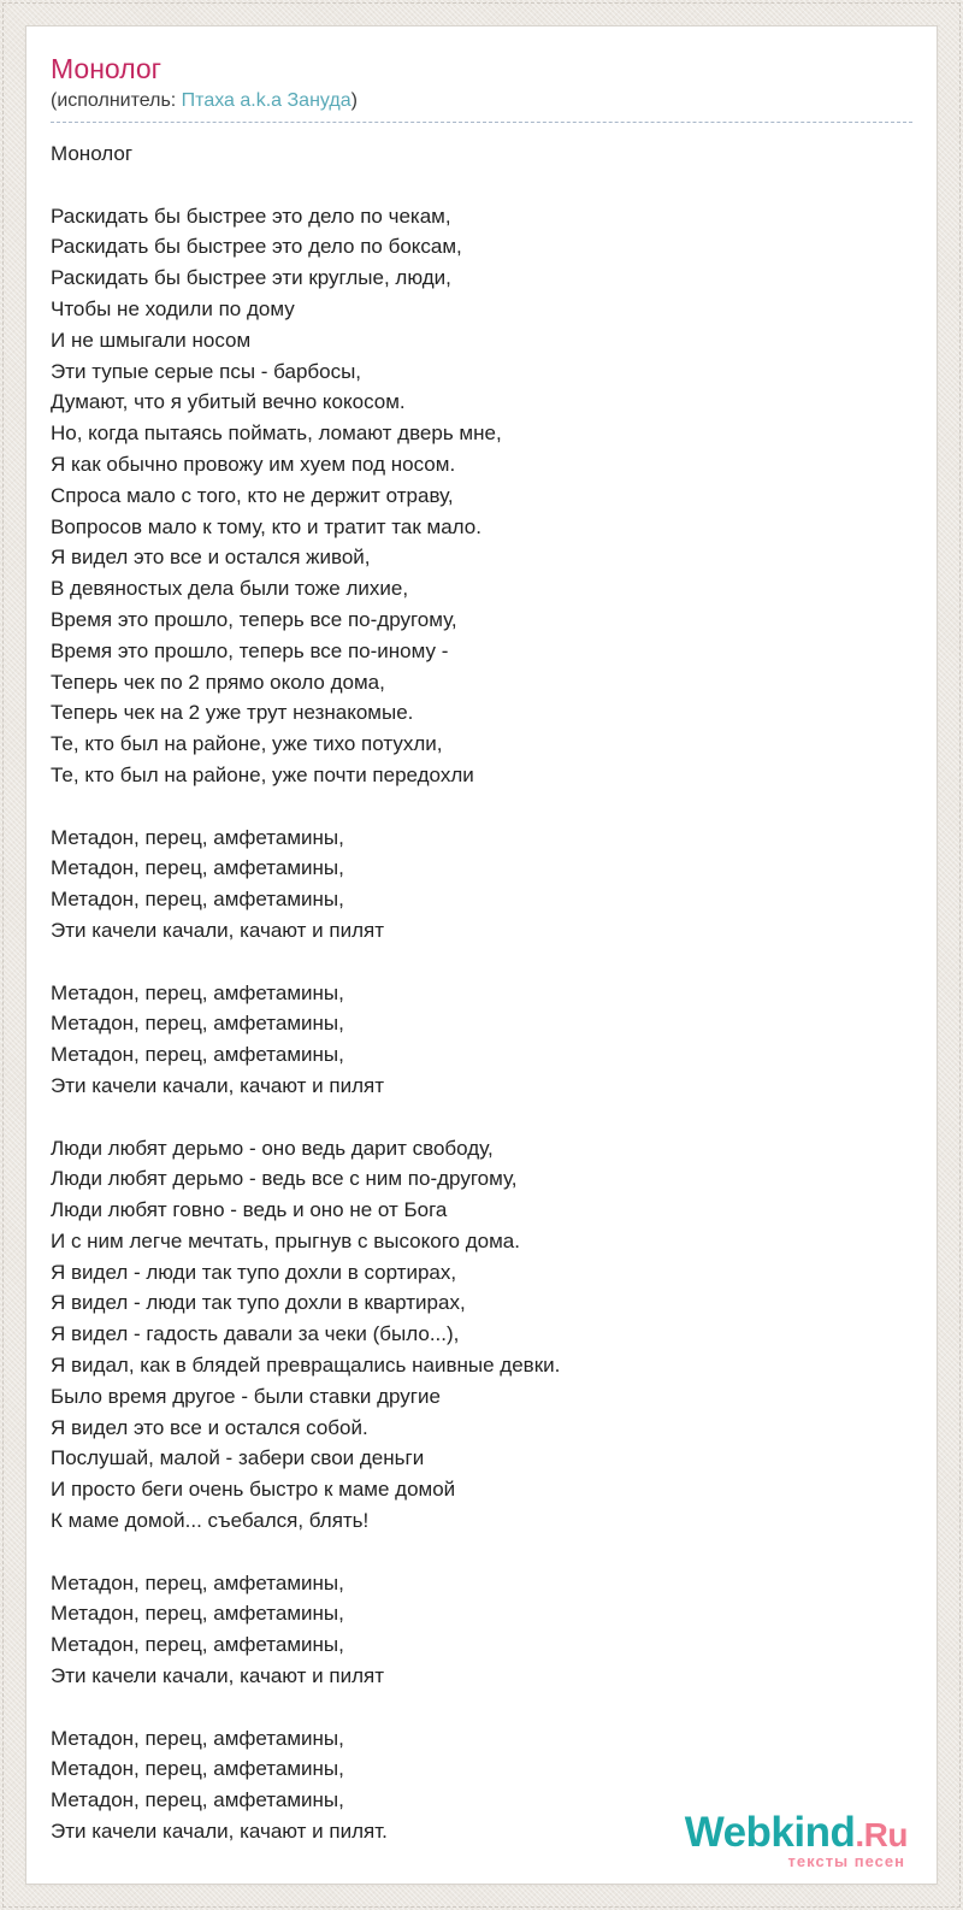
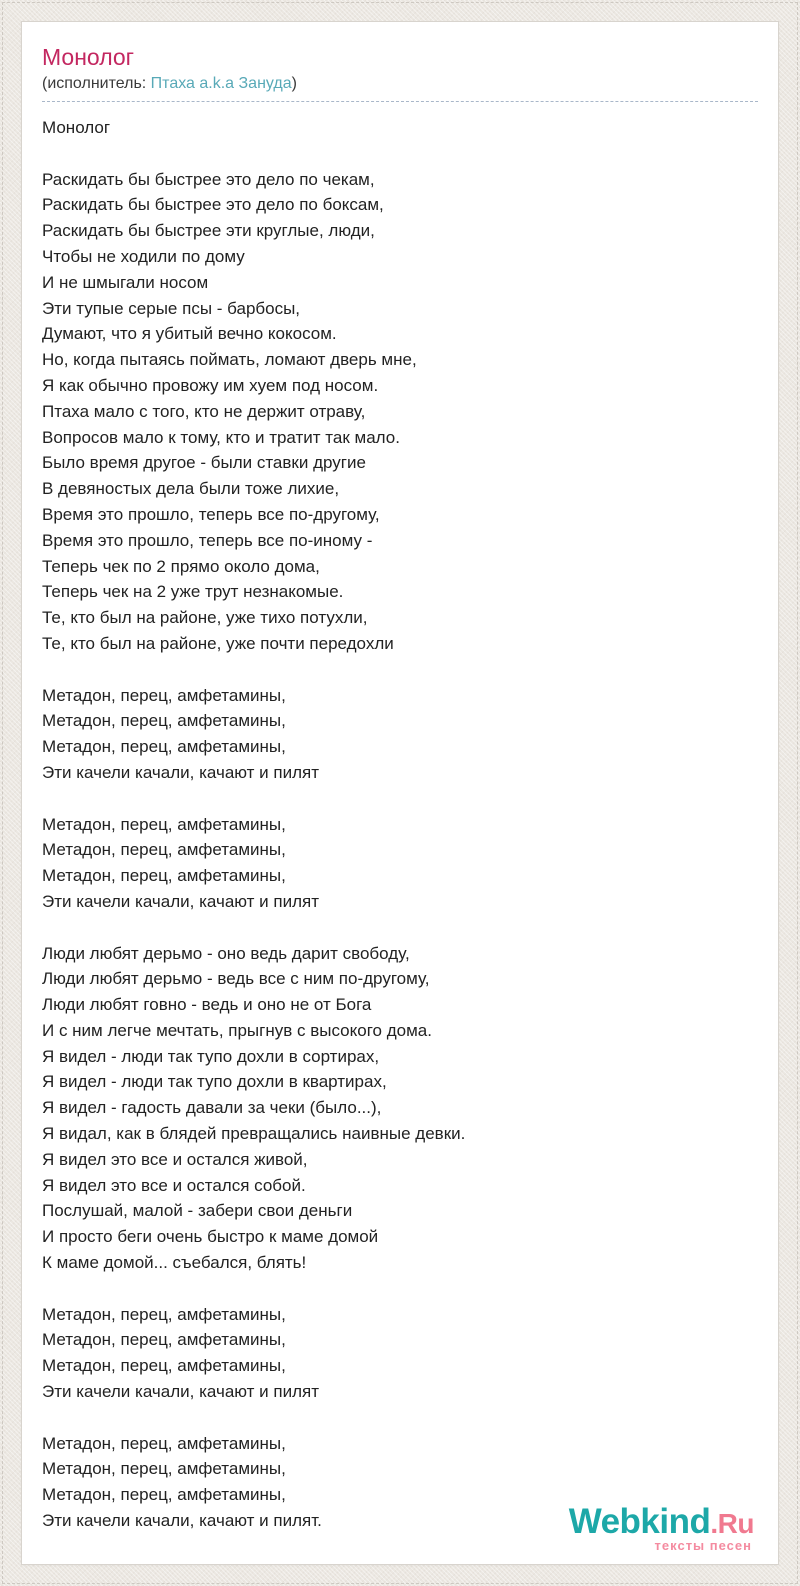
  Монолог
  (исполнитель: Птаха a.k.a Зануда)
  Монолог
  Раскидать бы быстрее это дело по чекам,
  Раскидать бы быстрее это дело по боксам,
  Раскидать бы быстрее эти круглые, люди,
  Чтобы не ходили по дому
  И не шмыгали носом
  Эти тупые серые псы - барбосы,
  Думают, что я убитый вечно кокосом.
  Но, когда пытаясь поймать, ломают дверь мне,
  Я как обычно провожу им хуем под носом.
- Спроса мало с того, кто не держит отраву,
+ Птаха мало с того, кто не держит отраву,
  Вопросов мало к тому, кто и тратит так мало.
- Я видел это все и остался живой,
+ Было время другое - были ставки другие
  В девяностых дела были тоже лихие,
  Время это прошло, теперь все по-другому,
  Время это прошло, теперь все по-иному -
  Теперь чек по 2 прямо около дома,
  Теперь чек на 2 уже трут незнакомые.
  Те, кто был на районе, уже тихо потухли,
  Те, кто был на районе, уже почти передохли
  Метадон, перец, амфетамины,
  Метадон, перец, амфетамины,
  Метадон, перец, амфетамины,
  Эти качели качали, качают и пилят
  Метадон, перец, амфетамины,
  Метадон, перец, амфетамины,
  Метадон, перец, амфетамины,
  Эти качели качали, качают и пилят
  Люди любят дерьмо - оно ведь дарит свободу,
  Люди любят дерьмо - ведь все с ним по-другому,
  Люди любят говно - ведь и оно не от Бога
  И с ним легче мечтать, прыгнув с высокого дома.
  Я видел - люди так тупо дохли в сортирах,
  Я видел - люди так тупо дохли в квартирах,
  Я видел - гадость давали за чеки (было...),
  Я видал, как в блядей превращались наивные девки.
- Было время другое - были ставки другие
+ Я видел это все и остался живой,
  Я видел это все и остался собой.
  Послушай, малой - забери свои деньги
  И просто беги очень быстро к маме домой
  К маме домой... съебался, блять!
  Метадон, перец, амфетамины,
  Метадон, перец, амфетамины,
  Метадон, перец, амфетамины,
  Эти качели качали, качают и пилят
  Метадон, перец, амфетамины,
  Метадон, перец, амфетамины,
  Метадон, перец, амфетамины,
  Эти качели качали, качают и пилят.
  Webkind.Ru
  тексты песен
